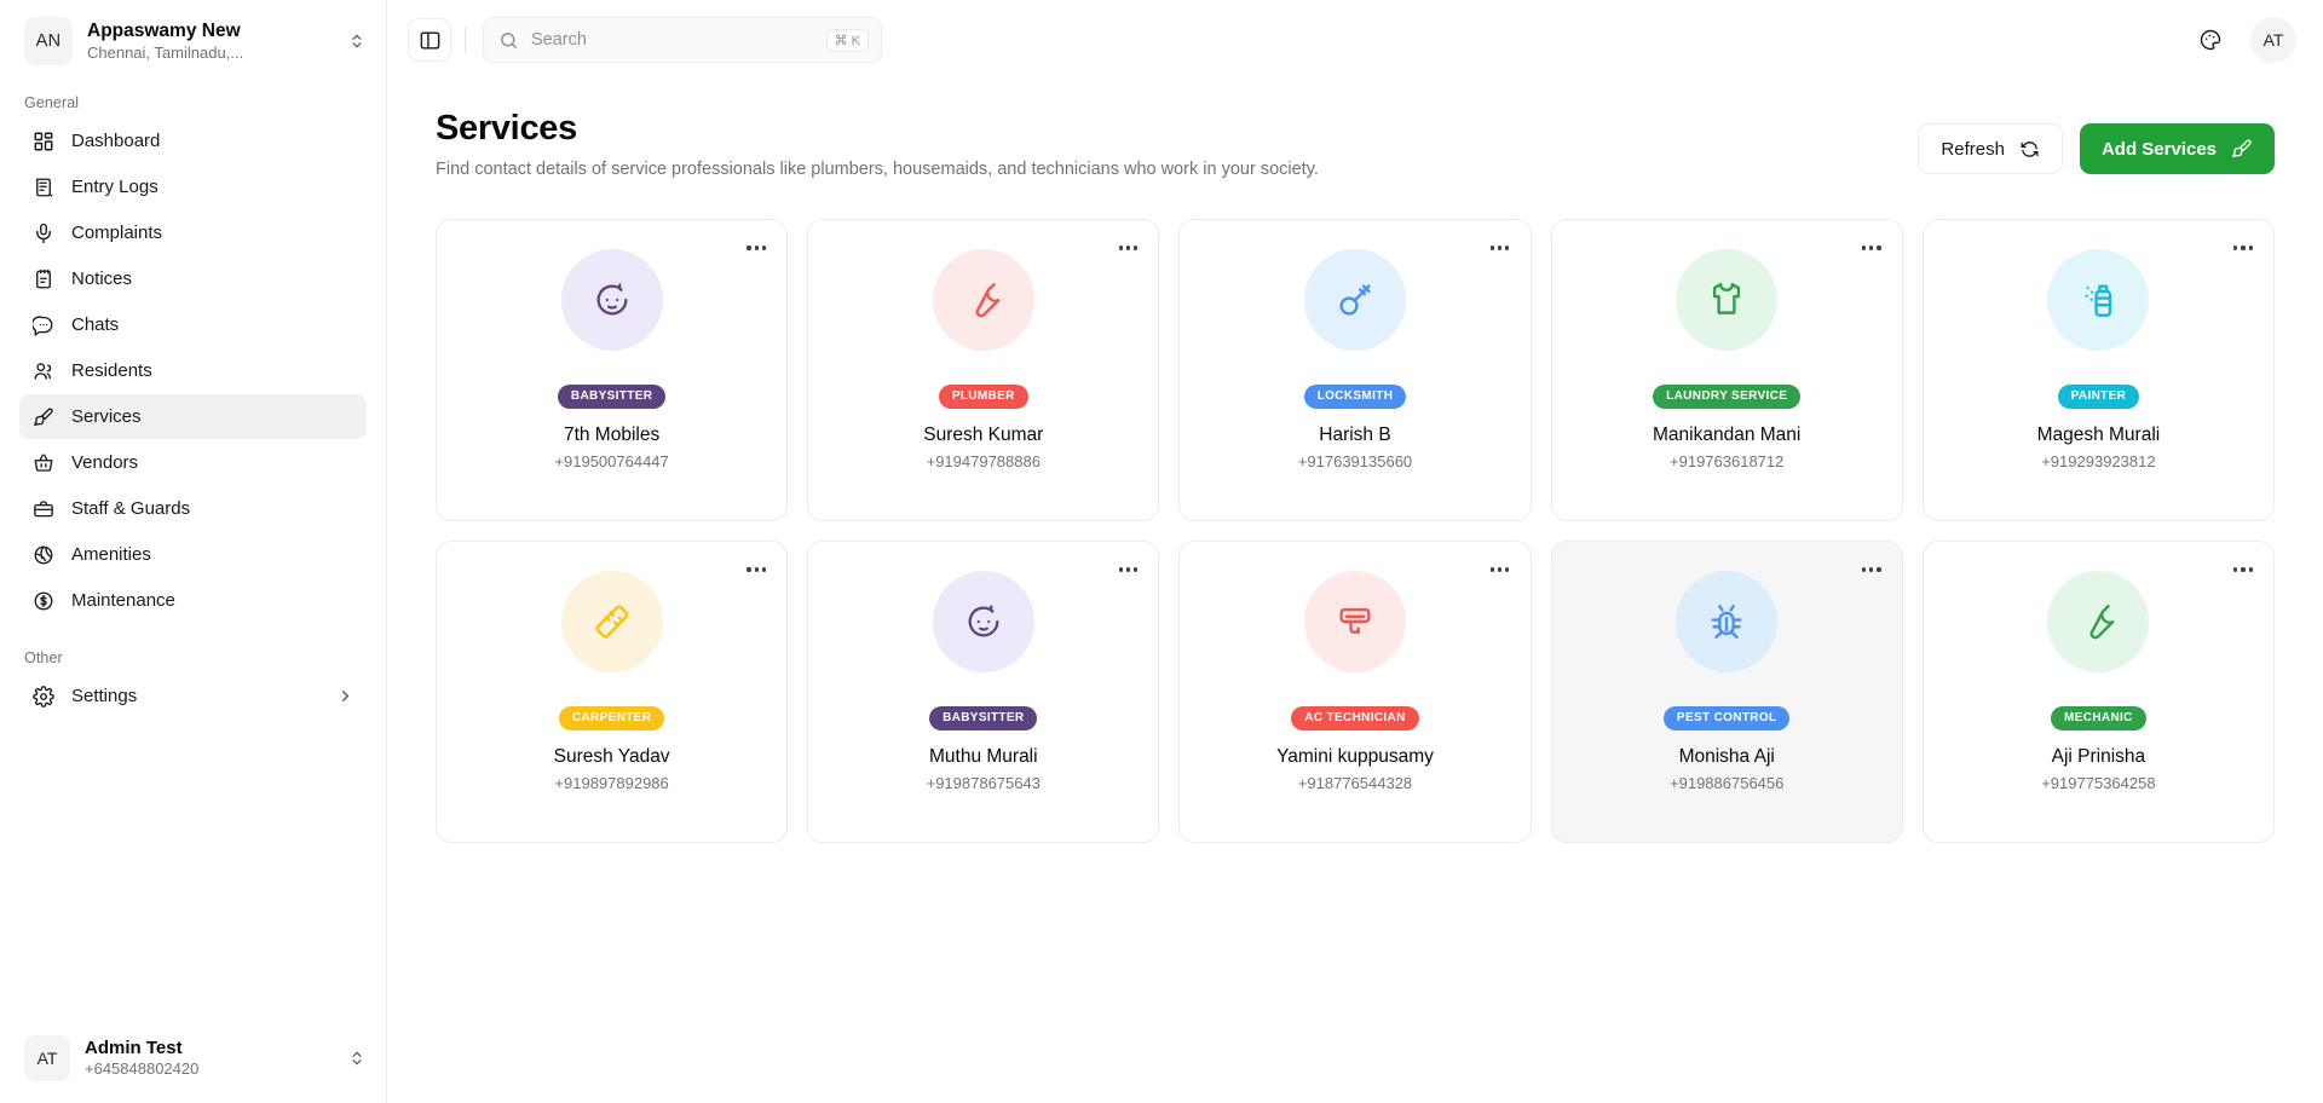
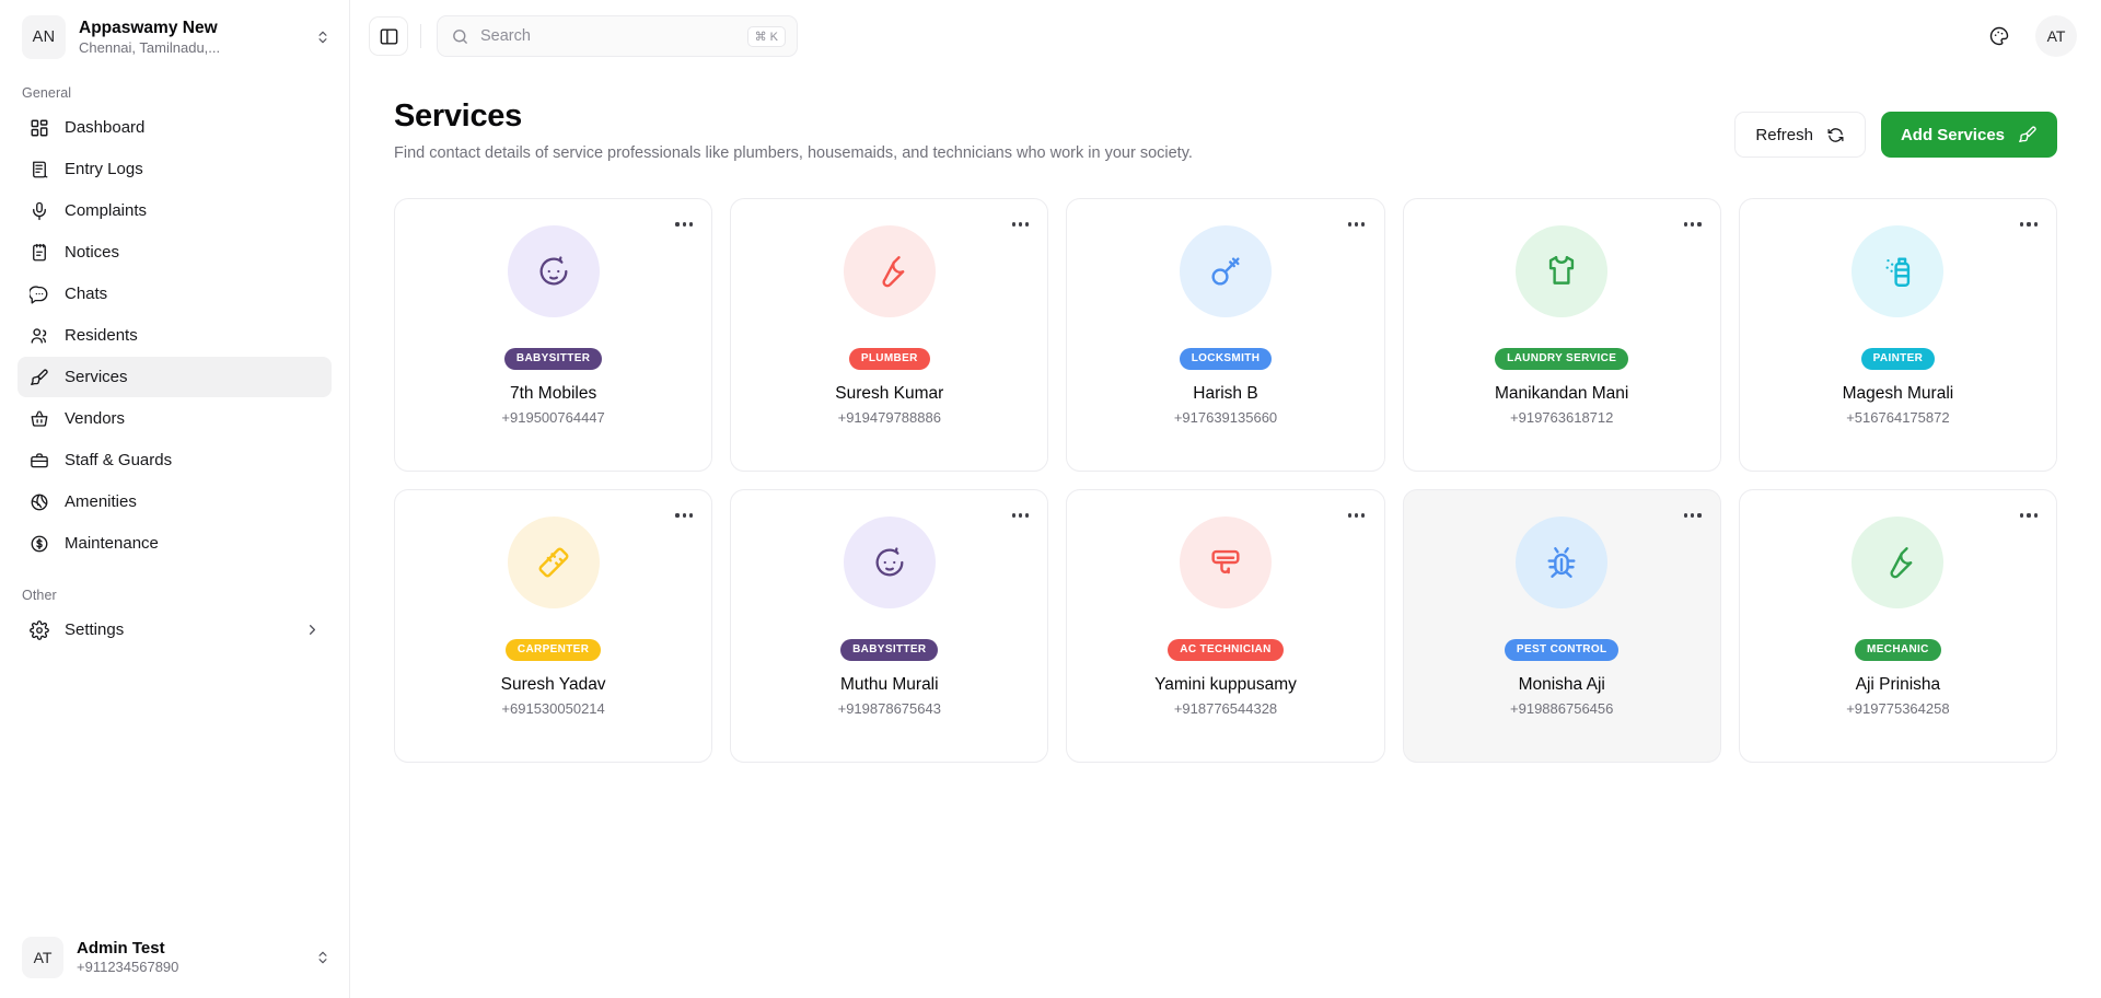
  AN
  Appaswamy New
  Chennai, Tamilnadu,...
  General
  Dashboard
  Entry Logs
  Complaints
  Notices
  Chats
  Residents
  Services
  Vendors
  Staff & Guards
  Amenities
  Maintenance
  Other
  Settings
  AT
  Admin Test
- +645848802420
+ +911234567890
  Search
  ⌘ K
  AT
  Services
  Find contact details of service professionals like plumbers, housemaids, and technicians who work in your society.
  Refresh
  Add Services
  BABYSITTER
  7th Mobiles
  +919500764447
  PLUMBER
  Suresh Kumar
  +919479788886
  LOCKSMITH
  Harish B
  +917639135660
  LAUNDRY SERVICE
  Manikandan Mani
  +919763618712
  PAINTER
  Magesh Murali
- +919293923812
+ +516764175872
  CARPENTER
  Suresh Yadav
- +919897892986
+ +691530050214
  BABYSITTER
  Muthu Murali
  +919878675643
  AC TECHNICIAN
  Yamini kuppusamy
  +918776544328
  PEST CONTROL
  Monisha Aji
  +919886756456
  MECHANIC
  Aji Prinisha
  +919775364258
